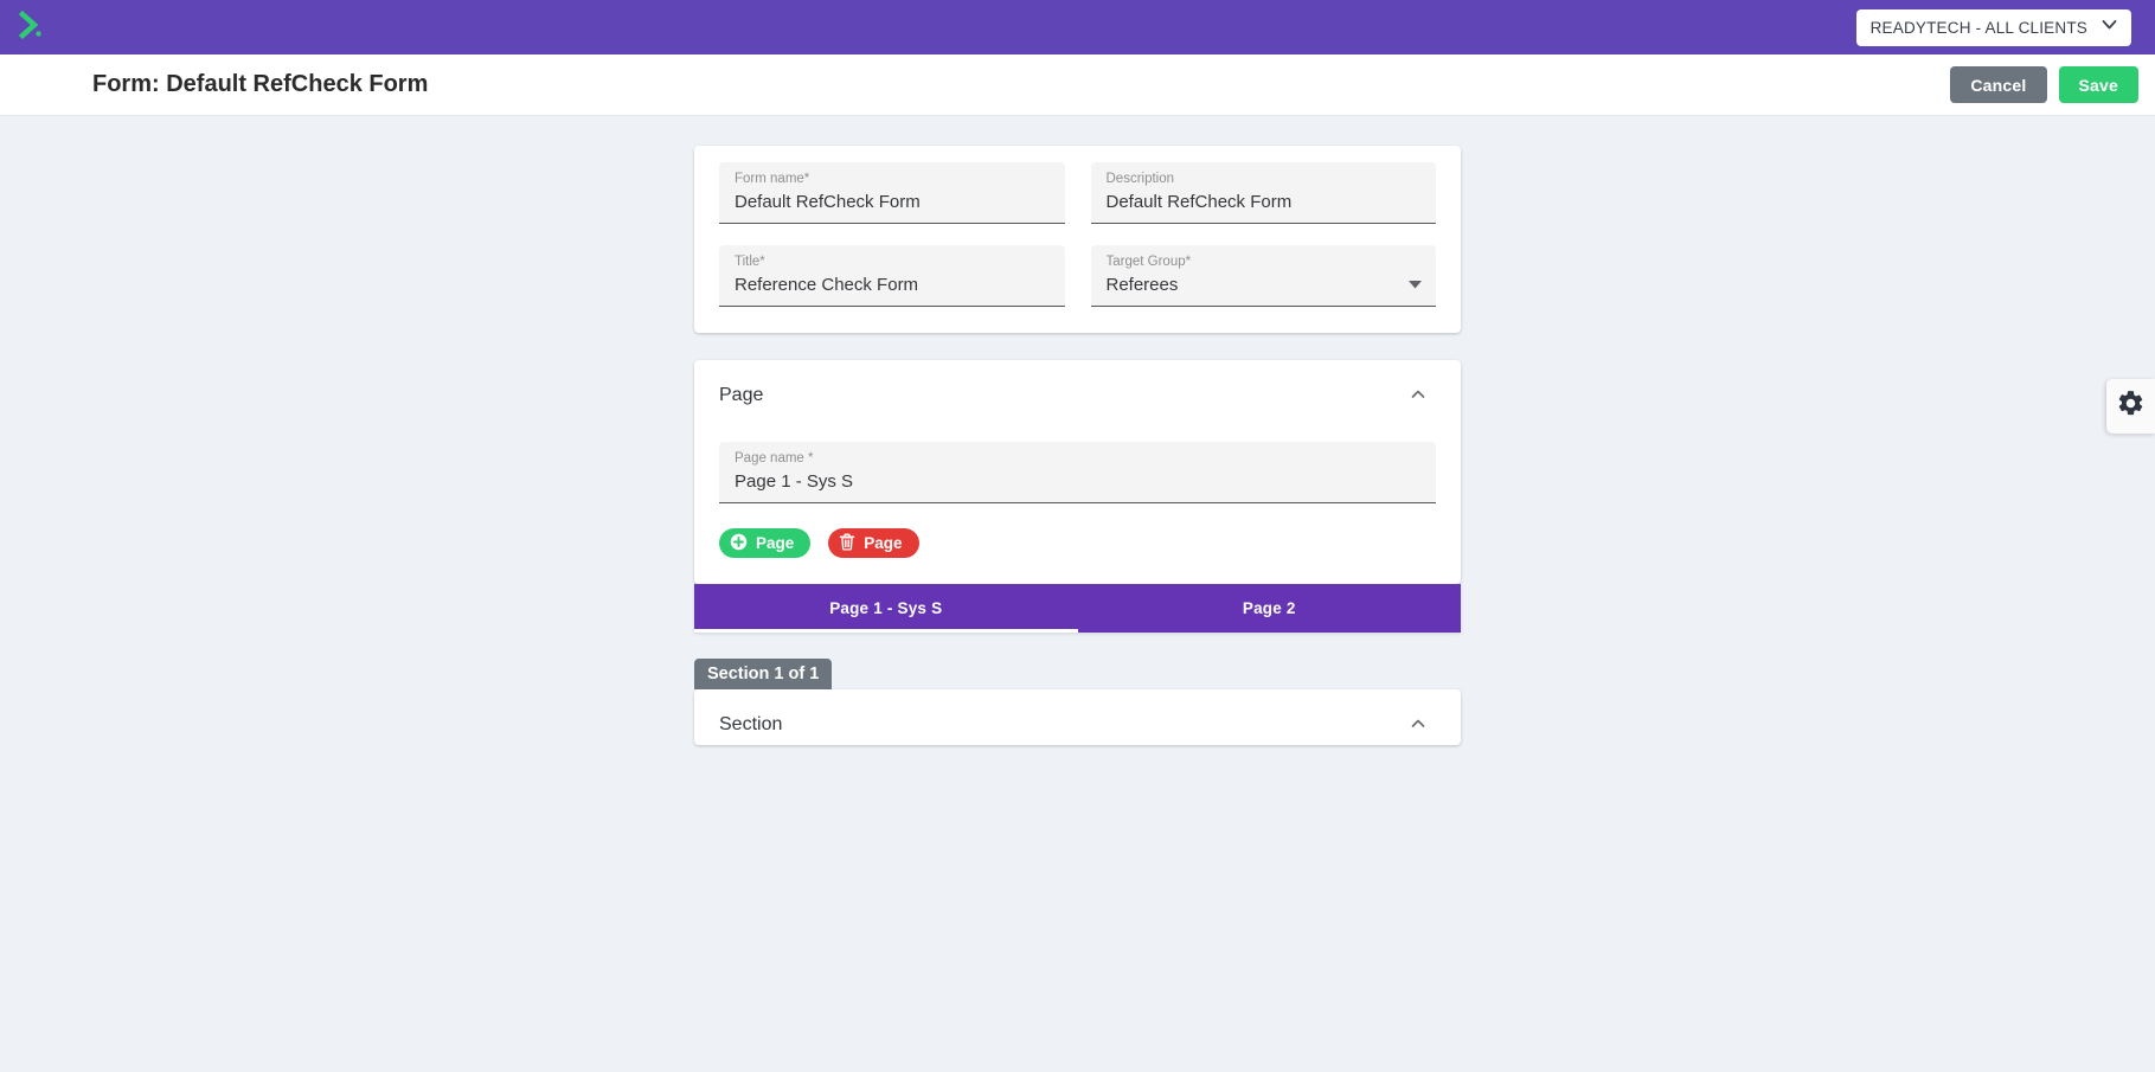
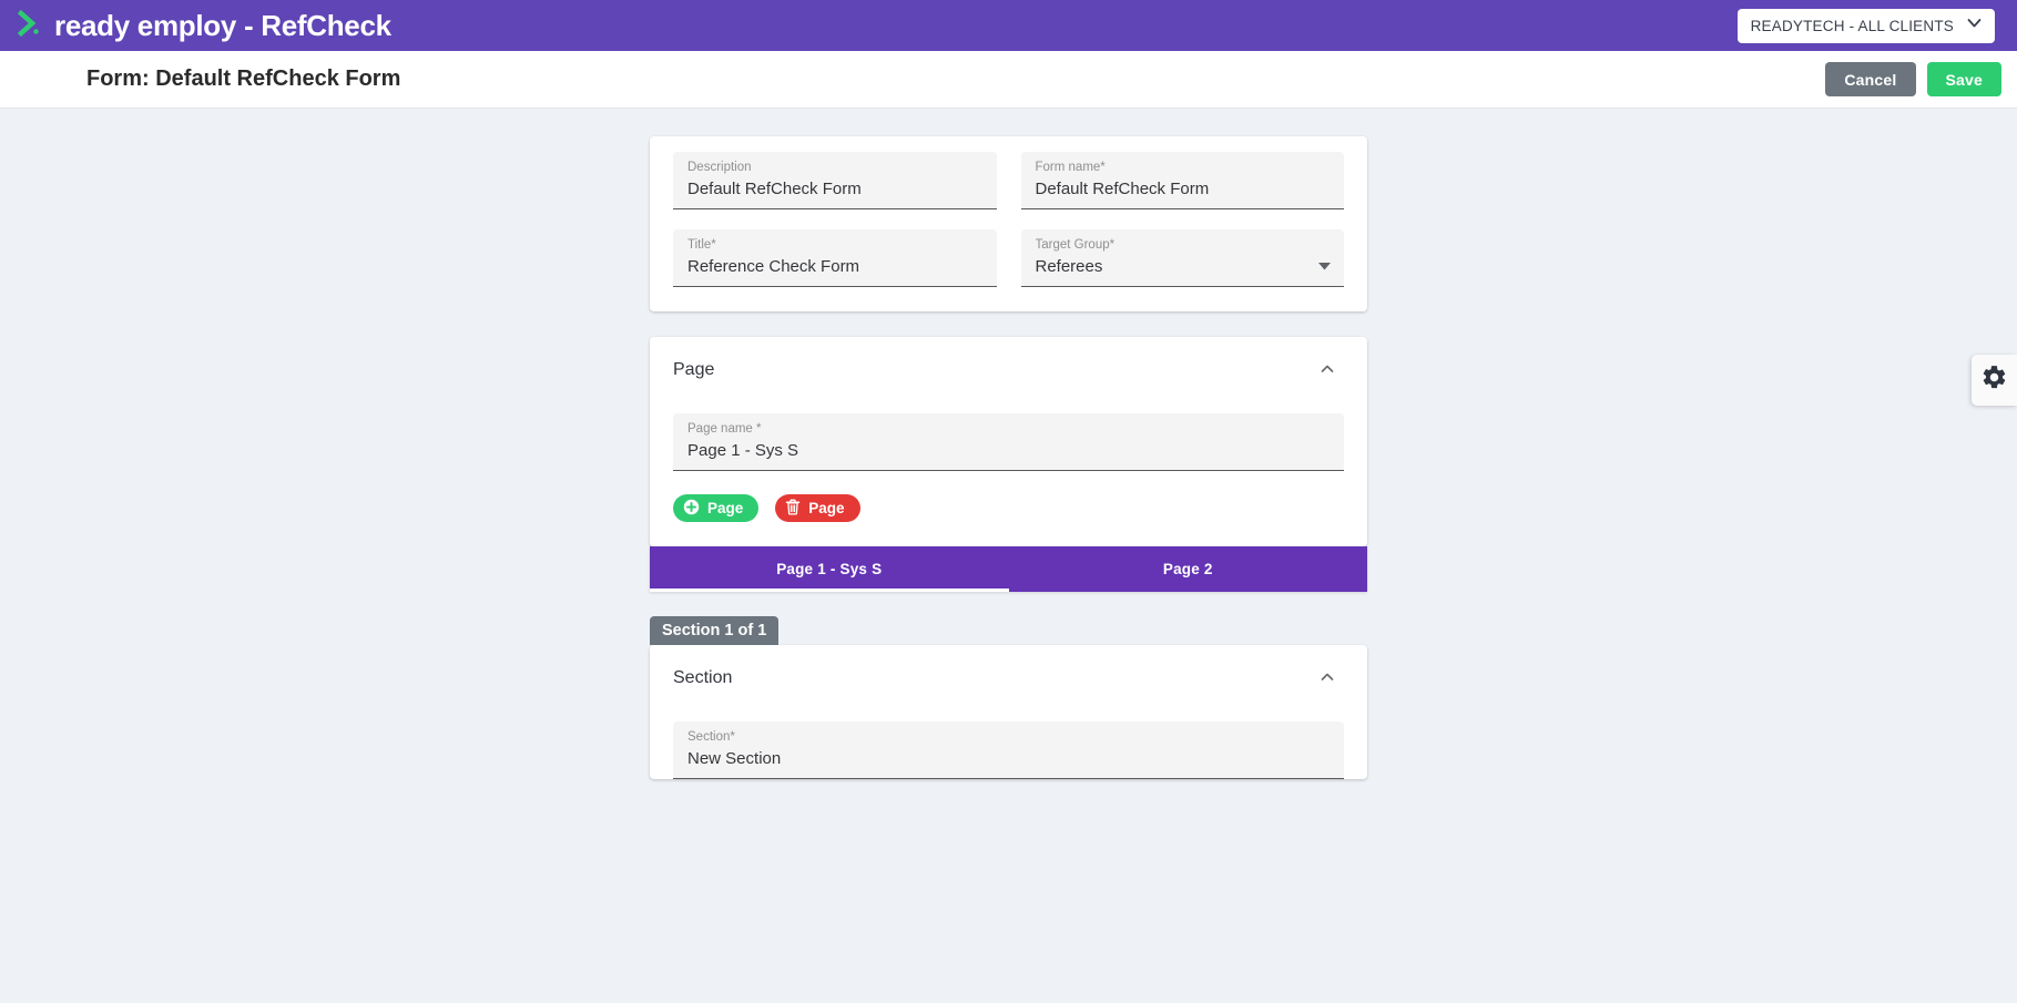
+ ready employ - RefCheck
  READYTECH - ALL CLIENTS
  Form: Default RefCheck Form
  Cancel
  Save
- Form name*
+ Description
  Default RefCheck Form
- Description
+ Form name*
  Default RefCheck Form
  Title*
  Reference Check Form
  Target Group*
  Referees
  Page
  Page name *
  Page 1 - Sys S
  Page
  Page
  Page 1 - Sys S
  Page 2
  Section 1 of 1
  Section
+ Section*
+ New Section
